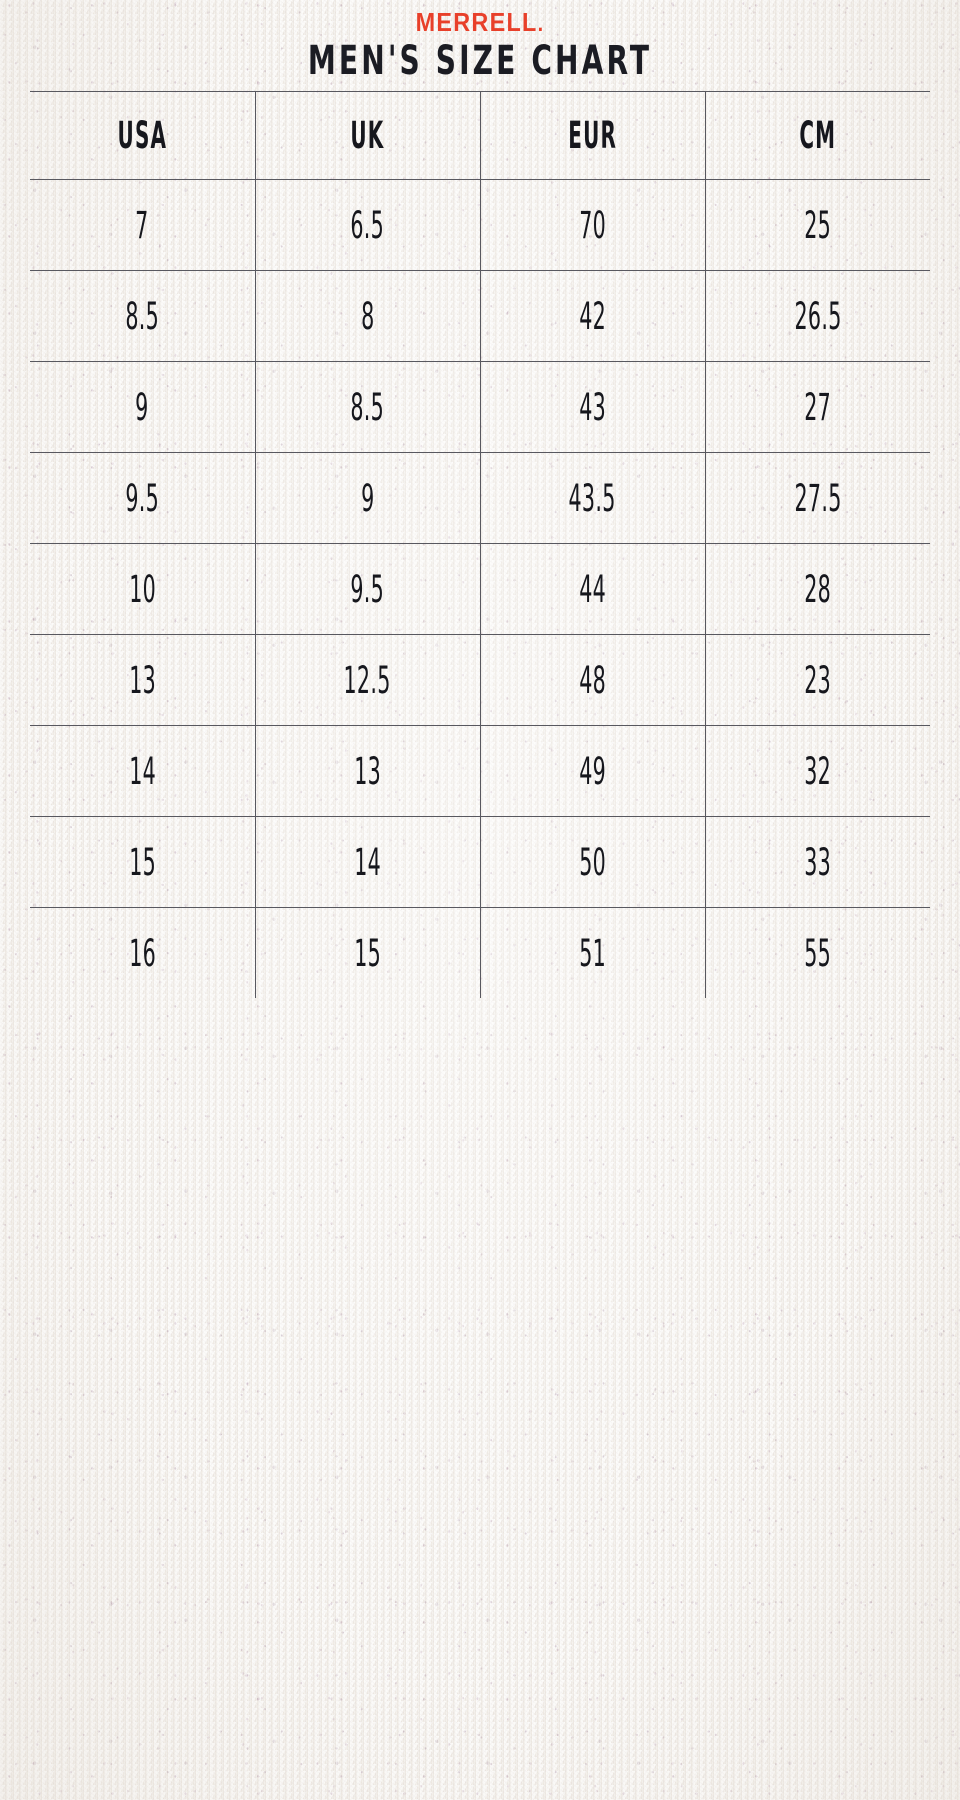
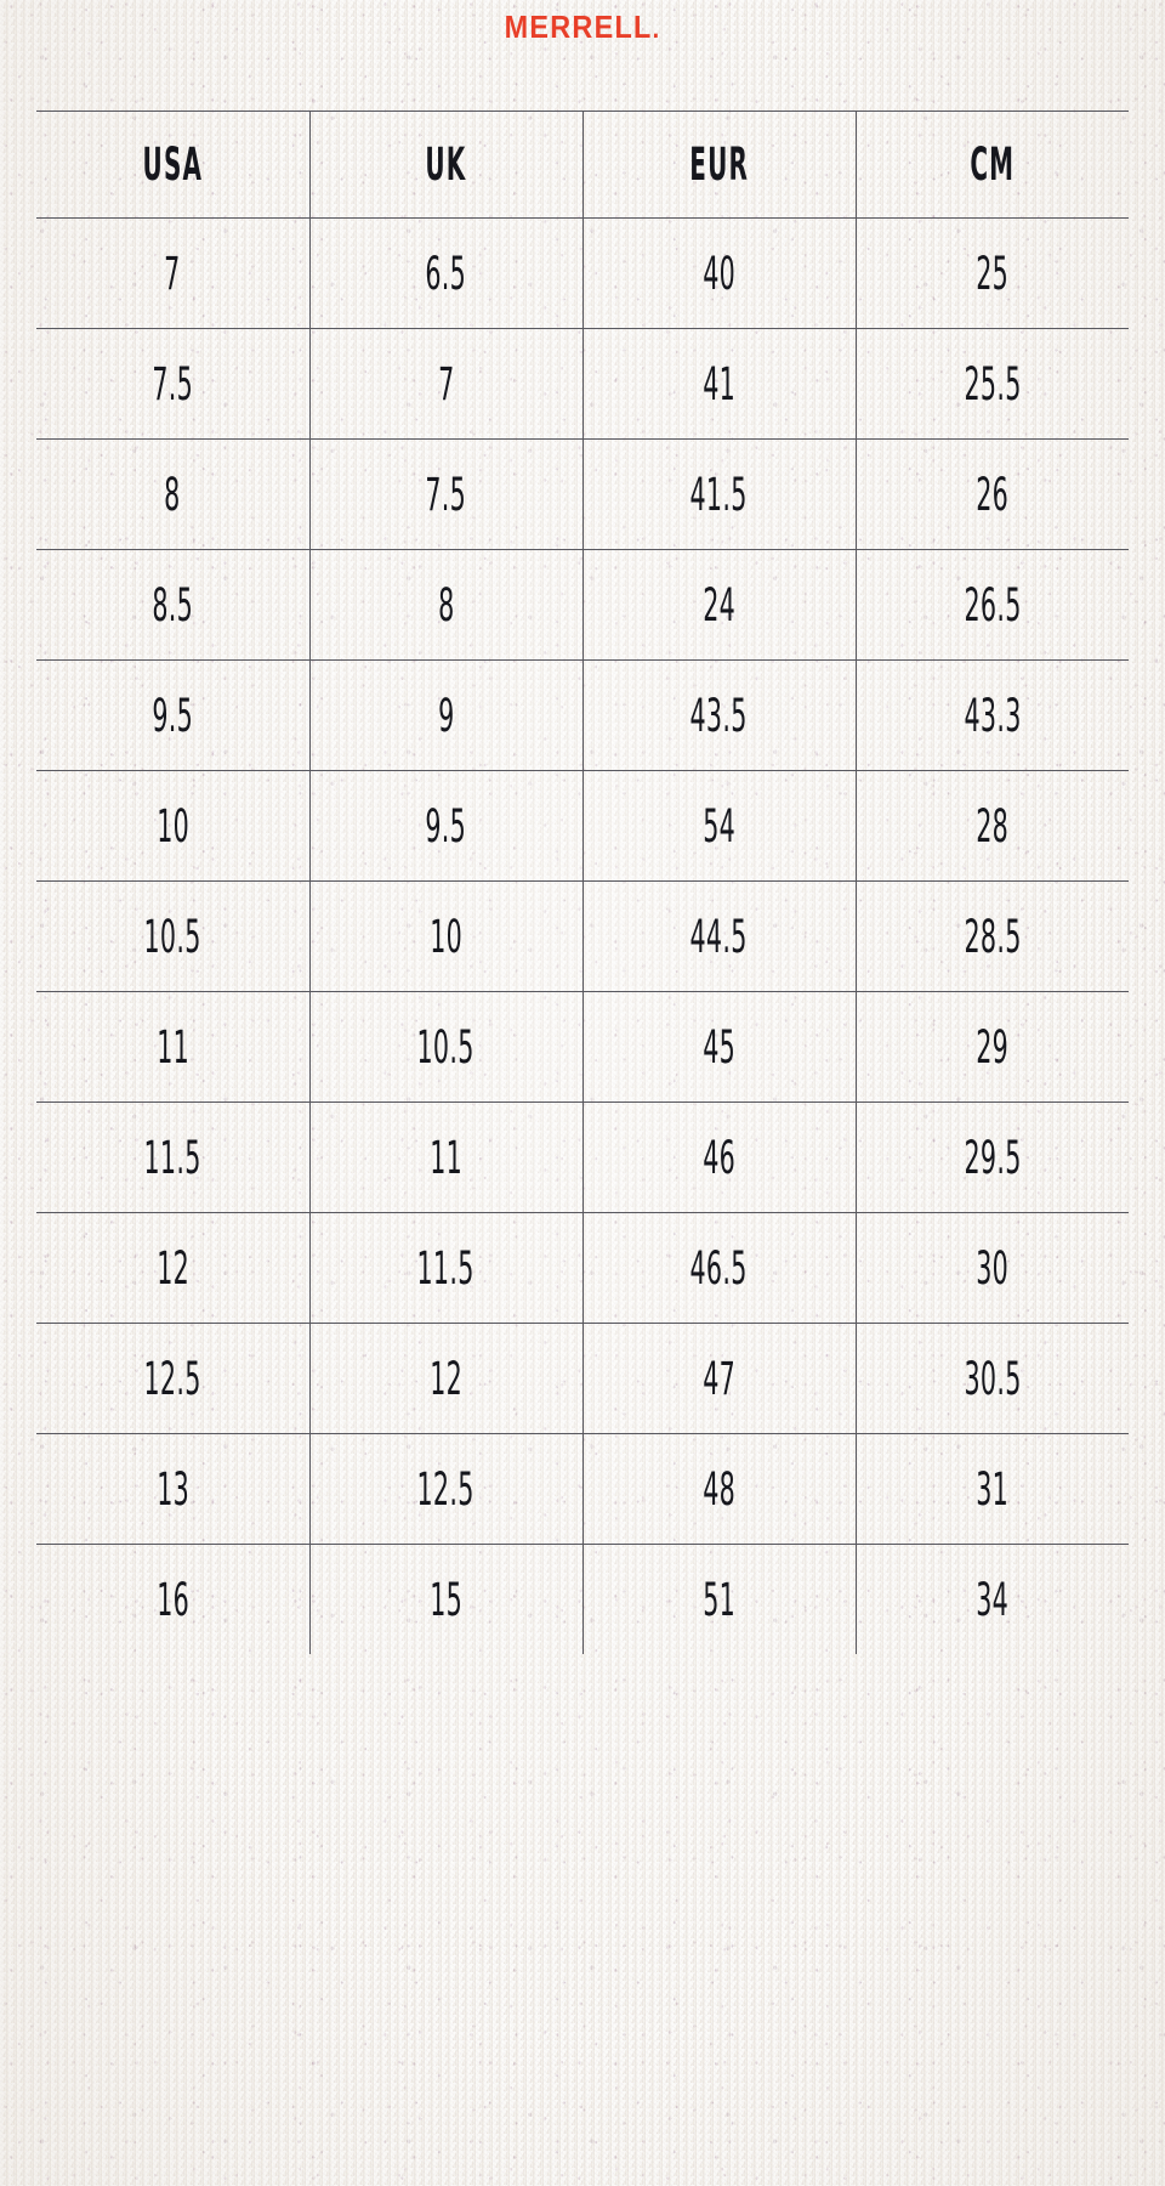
  MERRELL.
- MEN'S SIZE CHART
  USA	UK	EUR	CM
- 7	6.5	70	25
+ 7	6.5	40	25
+ 7.5	7	41	25.5
+ 8	7.5	41.5	26
- 8.5	8	42	26.5
+ 8.5	8	24	26.5
- 9	8.5	43	27
- 9.5	9	43.5	27.5
+ 9.5	9	43.5	43.3
- 10	9.5	44	28
+ 10	9.5	54	28
+ 10.5	10	44.5	28.5
+ 11	10.5	45	29
+ 11.5	11	46	29.5
+ 12	11.5	46.5	30
+ 12.5	12	47	30.5
- 13	12.5	48	23
+ 13	12.5	48	31
- 14	13	49	32
- 15	14	50	33
- 16	15	51	55
+ 16	15	51	34
